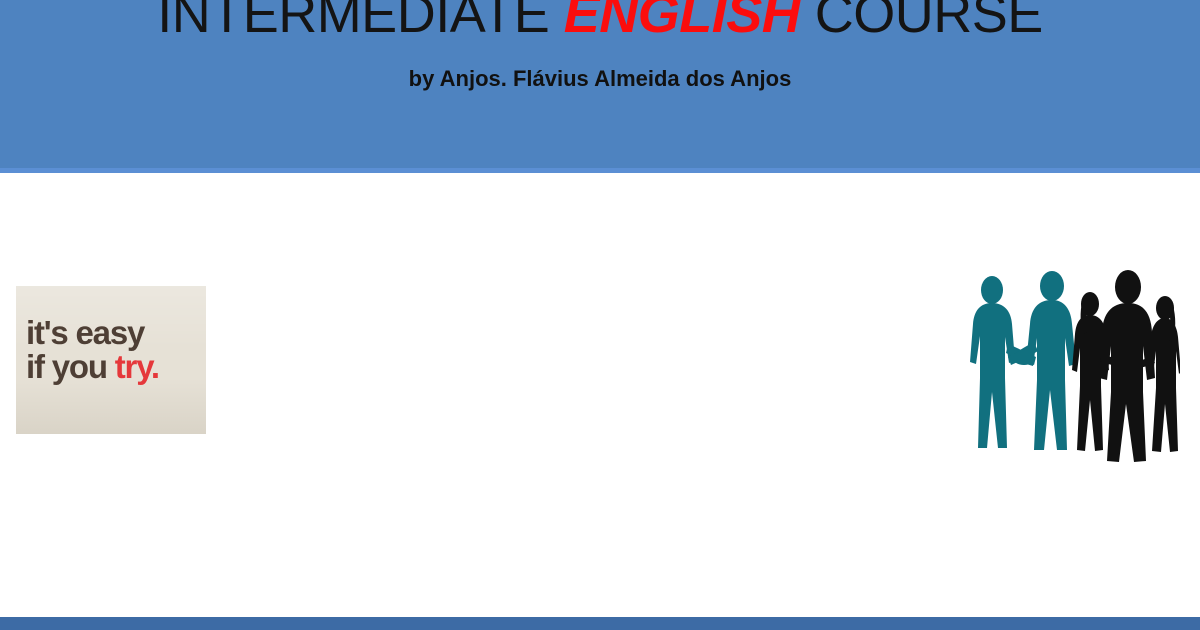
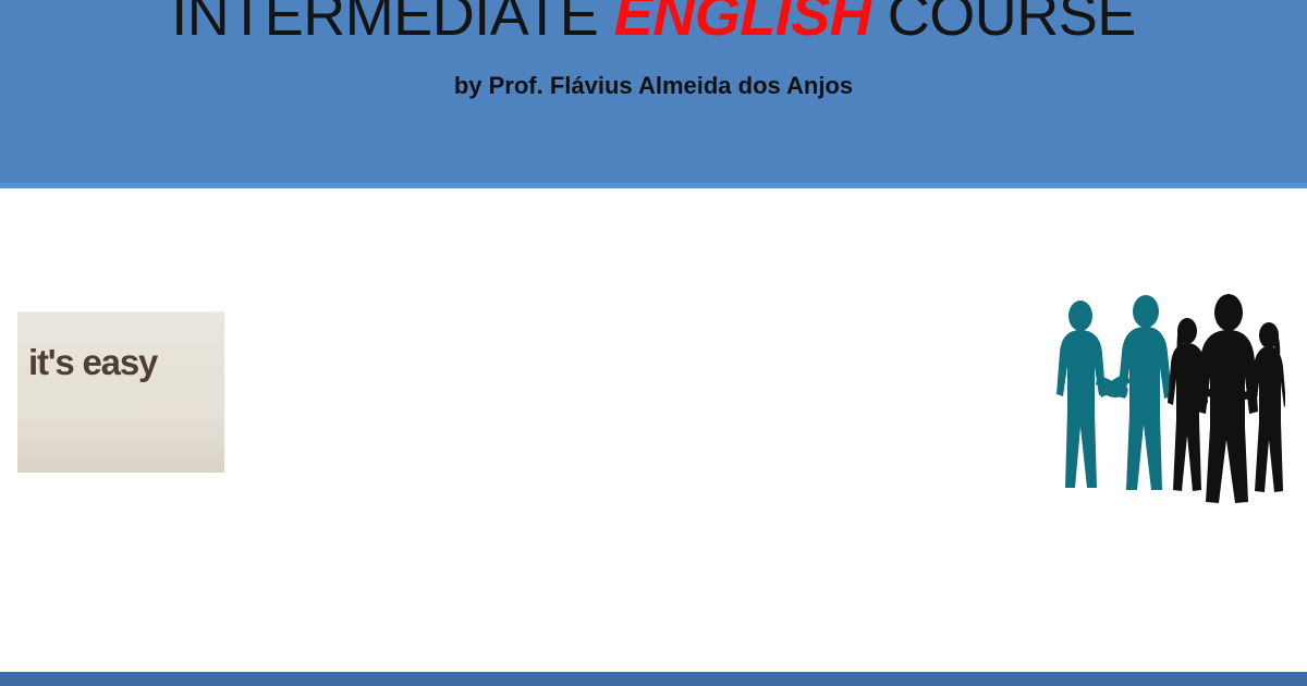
  INTERMEDIATE ENGLISH COURSE
- by Anjos. Flávius Almeida dos Anjos
+ by Prof. Flávius Almeida dos Anjos
  it's easy
- if you try.
